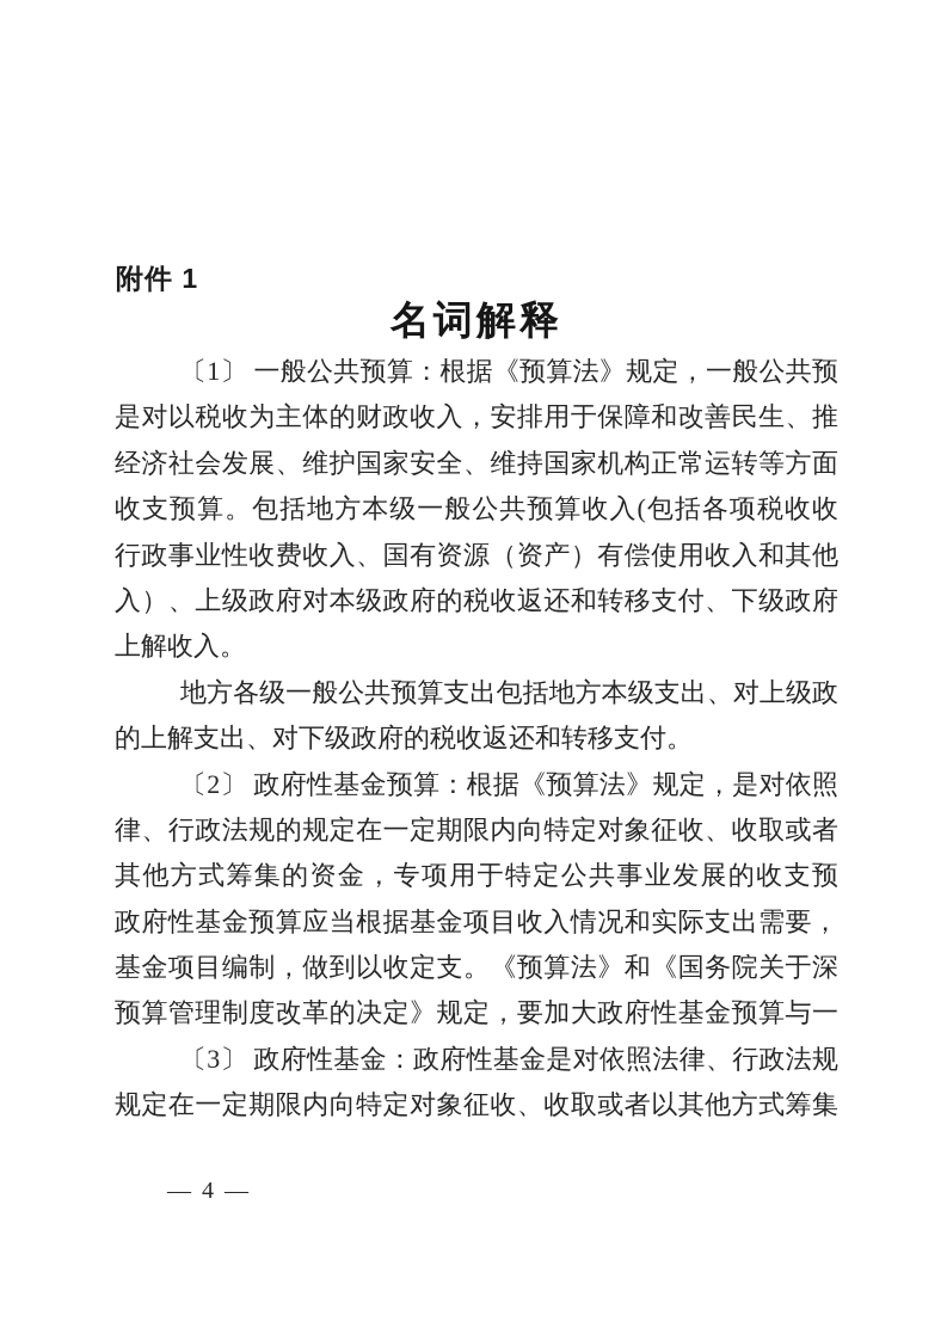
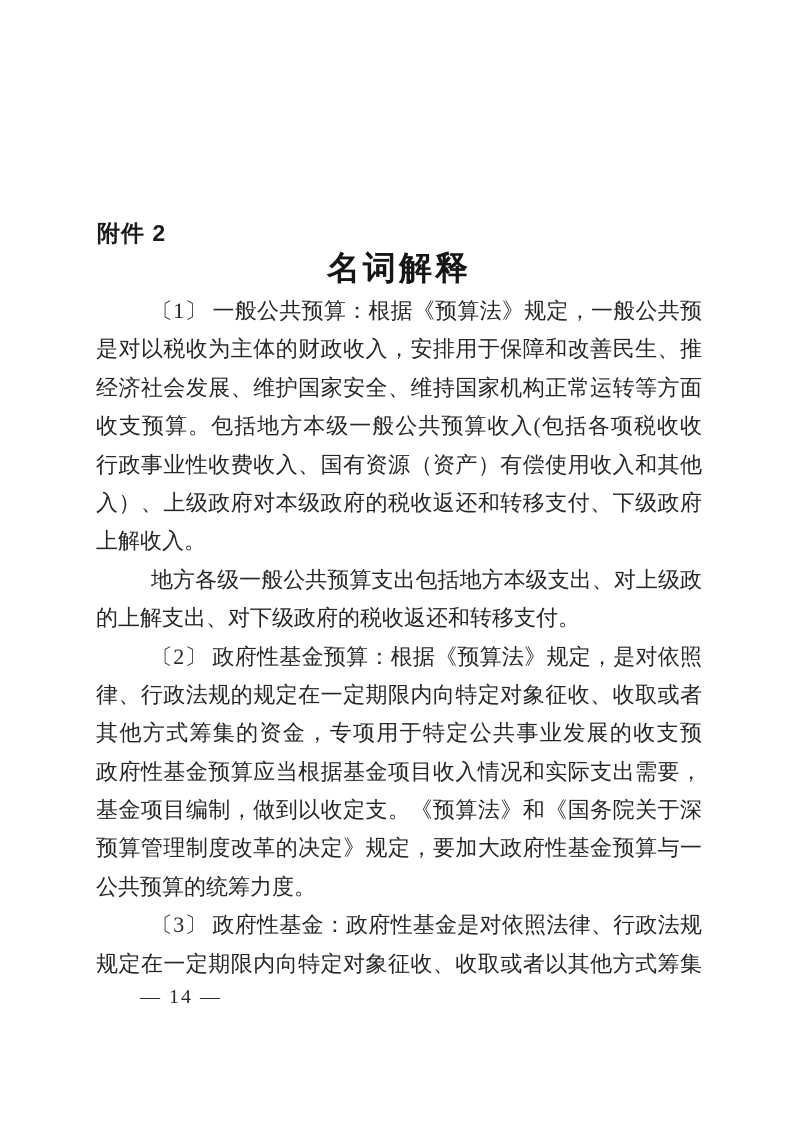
- 附件 1
+ 附件 2
  名词解释
  〔1〕 一般公共预算：根据《预算法》规定，一般公共预
  是对以税收为主体的财政收入，安排用于保障和改善民生、推
  经济社会发展、维护国家安全、维持国家机构正常运转等方面
  收支预算。包括地方本级一般公共预算收入(包括各项税收收
  行政事业性收费收入、国有资源（资产）有偿使用收入和其他
  入）、上级政府对本级政府的税收返还和转移支付、下级政府
  上解收入。
  地方各级一般公共预算支出包括地方本级支出、对上级政
  的上解支出、对下级政府的税收返还和转移支付。
  〔2〕 政府性基金预算：根据《预算法》规定，是对依照
  律、行政法规的规定在一定期限内向特定对象征收、收取或者
  其他方式筹集的资金，专项用于特定公共事业发展的收支预
  政府性基金预算应当根据基金项目收入情况和实际支出需要，
  基金项目编制，做到以收定支。《预算法》和《国务院关于深
  预算管理制度改革的决定》规定，要加大政府性基金预算与一
+ 公共预算的统筹力度。
  〔3〕 政府性基金：政府性基金是对依照法律、行政法规
  规定在一定期限内向特定对象征收、收取或者以其他方式筹集
- — 4 —
+ — 14 —
